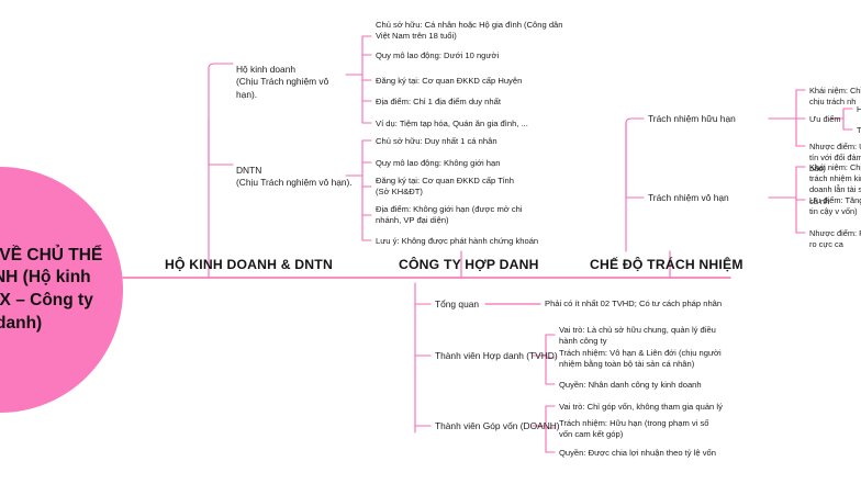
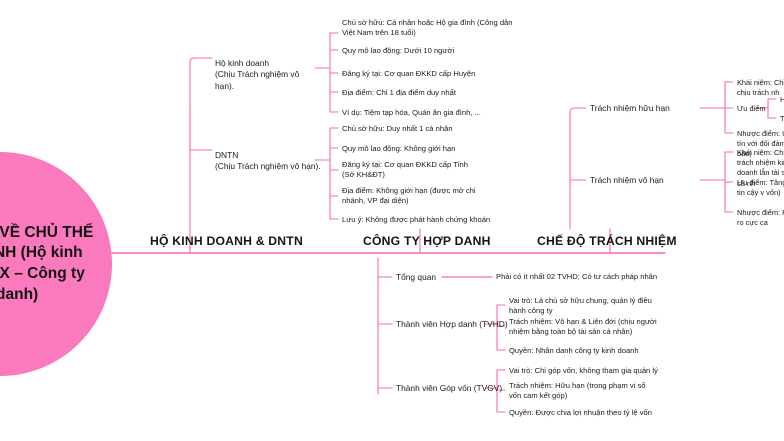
  HỘ KINH DOANH & DNTN
  CÔNG TY HỢP DANH
  CHẾ ĐỘ TRÁCH NHIỆM
  Hộ kinh doanh
  (Chịu Trách nghiệm vô hạn).
  Chủ sở hữu: Cá nhân hoặc Hộ gia đình (Công dân Việt Nam trên 18 tuổi)
  Quy mô lao động: Dưới 10 người
  Đăng ký tại: Cơ quan ĐKKD cấp Huyện
  Địa điểm: Chỉ 1 địa điểm duy nhất
  Ví dụ: Tiệm tạp hóa, Quán ăn gia đình, ...
  DNTN
  (Chịu Trách nghiệm vô hạn).
  Chủ sở hữu: Duy nhất 1 cá nhân
  Quy mô lao động: Không giới hạn
  Đăng ký tại: Cơ quan ĐKKD cấp Tỉnh (Sở KH&ĐT)
  Địa điểm: Không giới hạn (được mở chi nhánh, VP đại diện)
  Lưu ý: Không được phát hành chứng khoán
  Tổng quan
  Phải có ít nhất 02 TVHD; Có tư cách pháp nhân
  Thành viên Hợp danh (TVHD)
  Vai trò: Là chủ sở hữu chung, quản lý điều hành công ty
  Trách nhiệm: Vô hạn & Liên đới (chịu người nhiệm bằng toàn bộ tài sản cá nhân)
  Quyền: Nhân danh công ty kinh doanh
- Thành viên Góp vốn (DOANH)
+ Thành viên Góp vốn (TVGV)
  Vai trò: Chỉ góp vốn, không tham gia quản lý
  Trách nhiệm: Hữu hạn (trong phạm vi số vốn cam kết góp)
  Quyền: Được chia lợi nhuận theo tỷ lệ vốn
  Trách nhiệm hữu hạn
  Khái niệm: Ch chịu trách nh
  Ưu điểm
  Nhược điểm: tín với đối đảm bảo)
  Trách nhiệm vô hạn
  Khái niệm: Ch trách nhiệm ki doanh lẫn tài s cá nh
  Ưu điểm: Tăn tin cậy v vốn)
  Nhược điểm: ro cực ca
